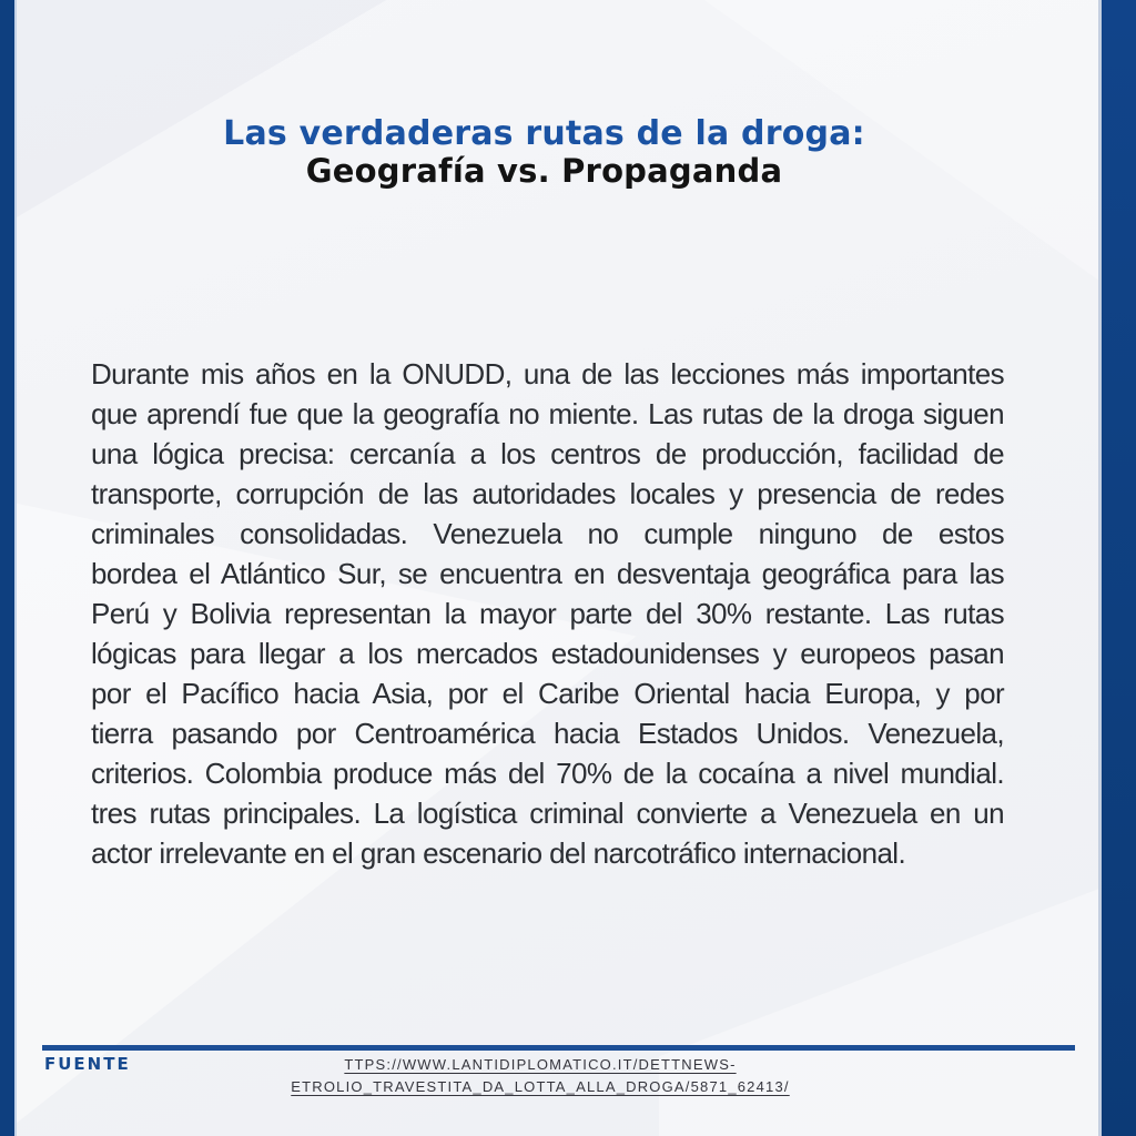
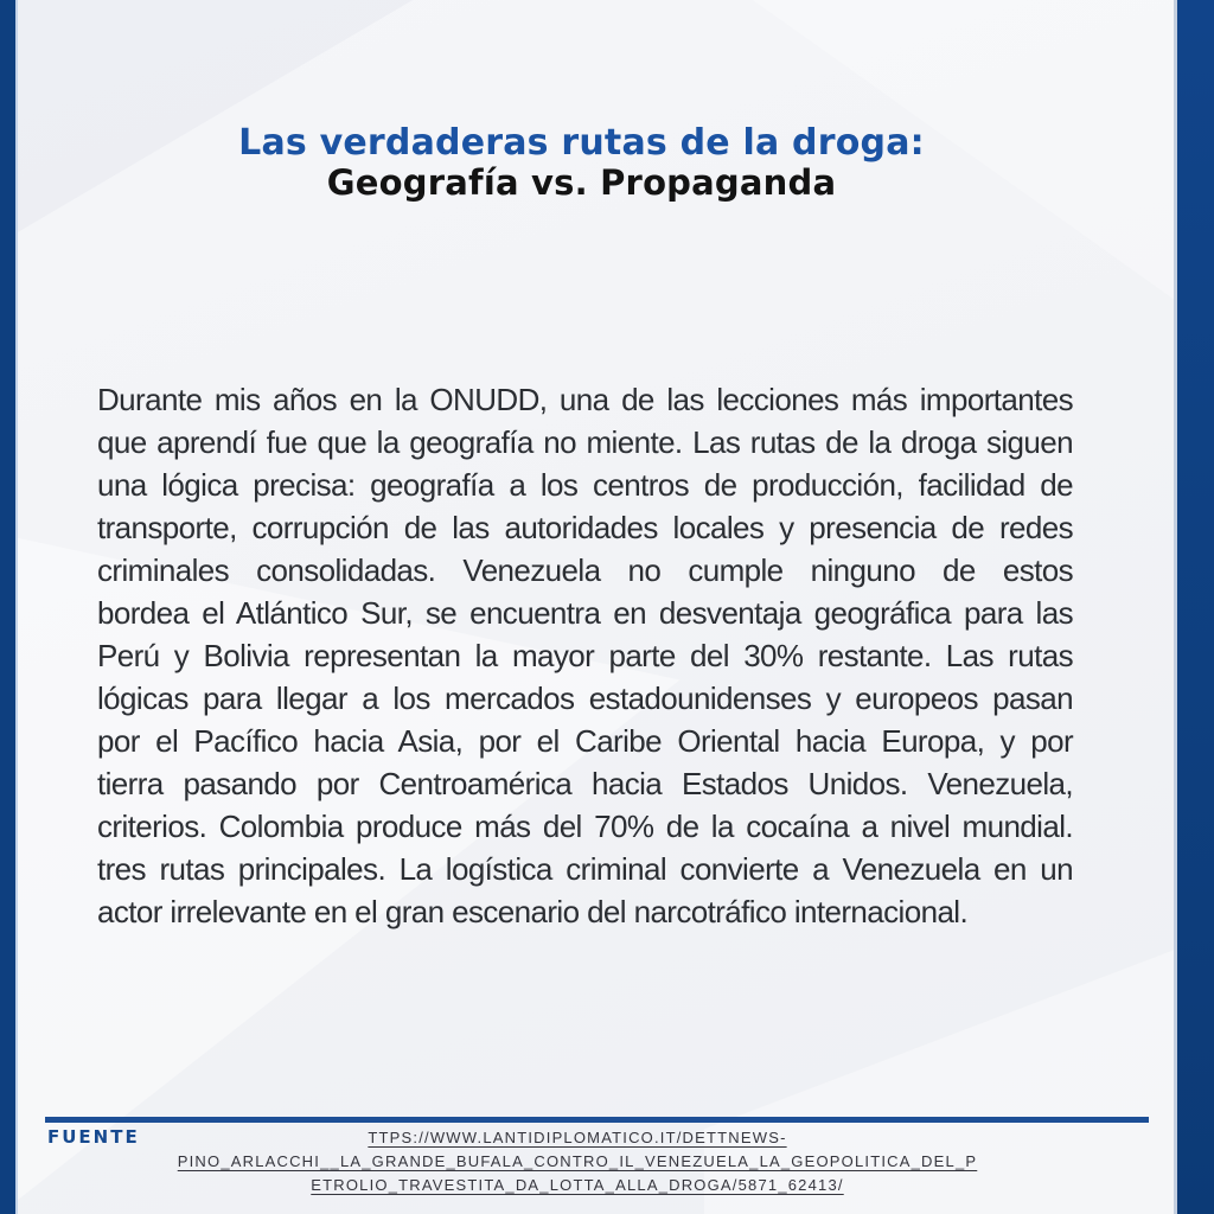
  Las verdaderas rutas de la droga:
  Geografía vs. Propaganda
  Durante mis años en la ONUDD, una de las lecciones más importantes
  que aprendí fue que la geografía no miente. Las rutas de la droga siguen
- una lógica precisa: cercanía a los centros de producción, facilidad de
+ una lógica precisa: geografía a los centros de producción, facilidad de
  transporte, corrupción de las autoridades locales y presencia de redes
  criminales consolidadas. Venezuela no cumple ninguno de estos
  bordea el Atlántico Sur, se encuentra en desventaja geográfica para las
  Perú y Bolivia representan la mayor parte del 30% restante. Las rutas
  lógicas para llegar a los mercados estadounidenses y europeos pasan
  por el Pacífico hacia Asia, por el Caribe Oriental hacia Europa, y por
  tierra pasando por Centroamérica hacia Estados Unidos. Venezuela,
  criterios. Colombia produce más del 70% de la cocaína a nivel mundial.
  tres rutas principales. La logística criminal convierte a Venezuela en un
  actor irrelevante en el gran escenario del narcotráfico internacional.
  FUENTE
  TTPS://WWW.LANTIDIPLOMATICO.IT/DETTNEWS-
+ PINO_ARLACCHI__LA_GRANDE_BUFALA_CONTRO_IL_VENEZUELA_LA_GEOPOLITICA_DEL_P
  ETROLIO_TRAVESTITA_DA_LOTTA_ALLA_DROGA/5871_62413/
